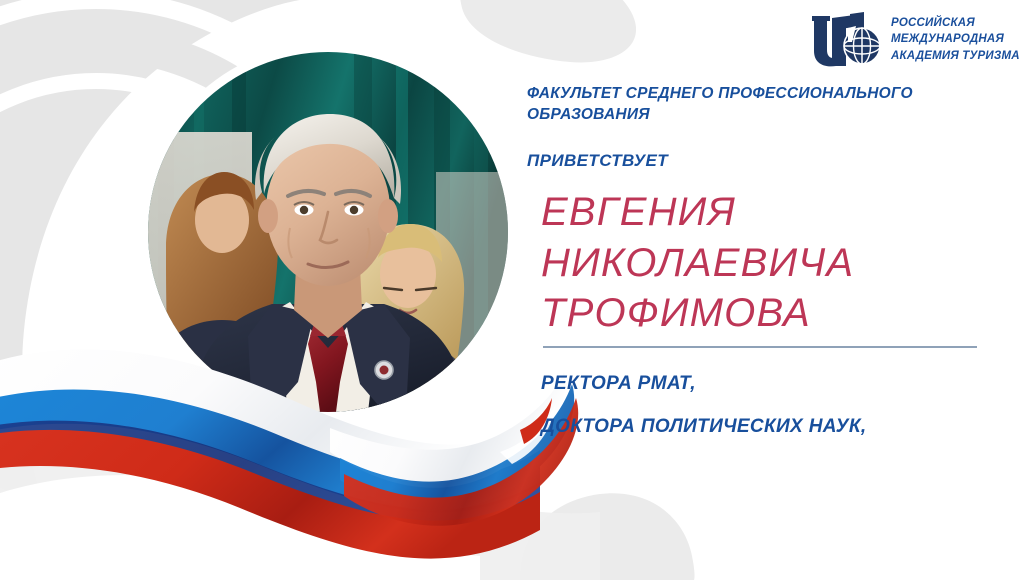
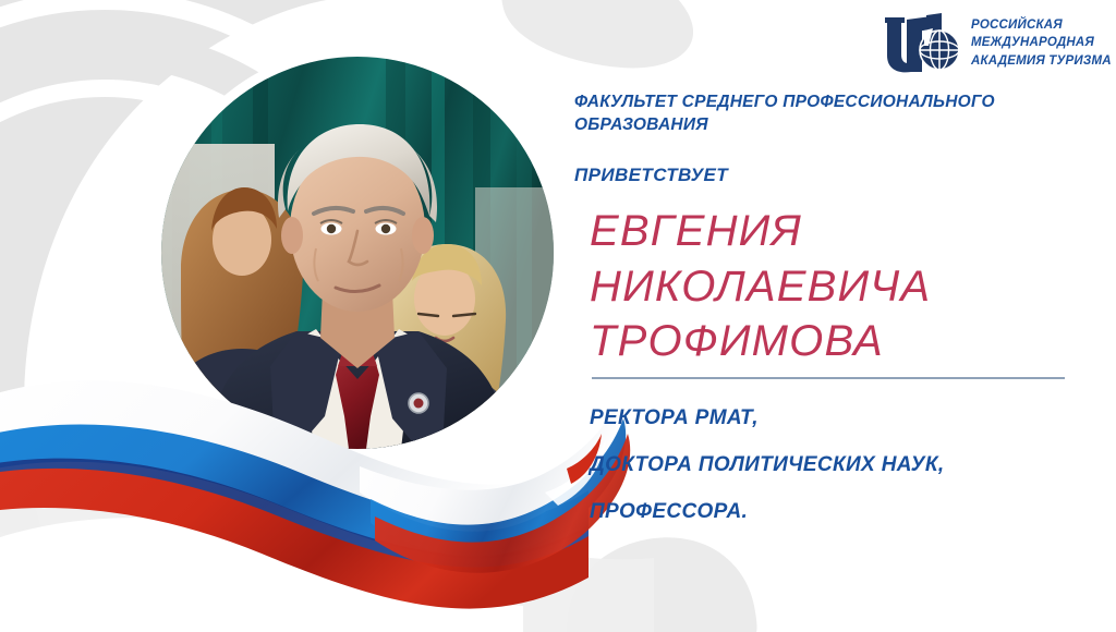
  РОССИЙСКАЯ
  МЕЖДУНАРОДНАЯ
  АКАДЕМИЯ ТУРИЗМА
  ФАКУЛЬТЕТ СРЕДНЕГО ПРОФЕССИОНАЛЬНОГО
  ОБРАЗОВАНИЯ
  ПРИВЕТСТВУЕТ
  ЕВГЕНИЯ
  НИКОЛАЕВИЧА
  ТРОФИМОВА
  РЕКТОРА РМАТ,
  ДОКТОРА ПОЛИТИЧЕСКИХ НАУК,
+ ПРОФЕССОРА.
